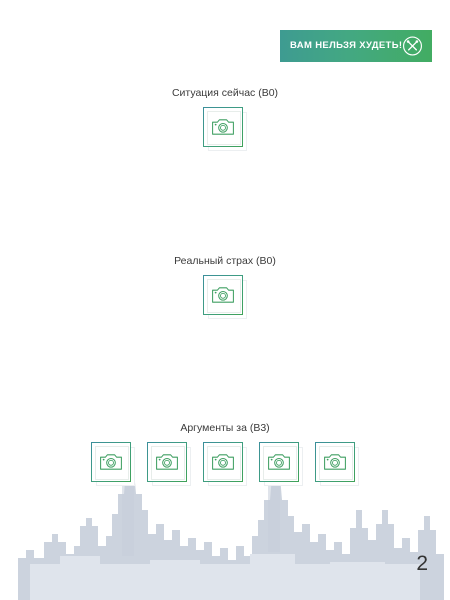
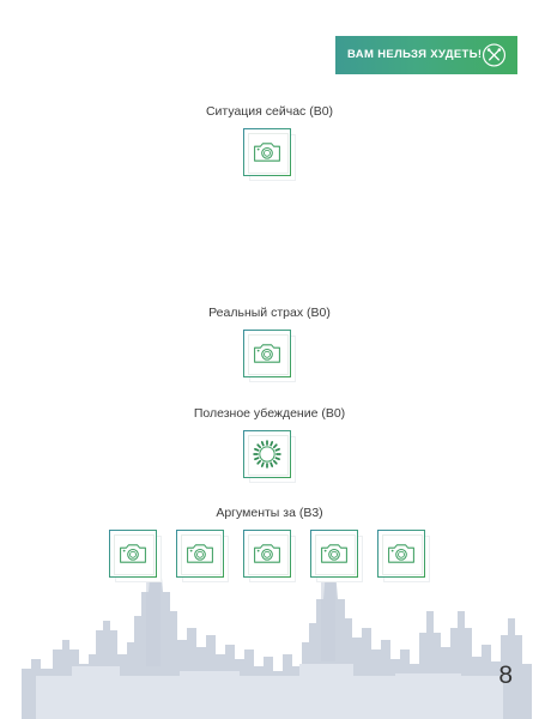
  ВАМ НЕЛЬЗЯ ХУДЕТЬ!
  Ситуация сейчас (B0)
  Реальный страх (B0)
+ Полезное убеждение (B0)
  Аргументы за (B3)
- 2
+ 8
